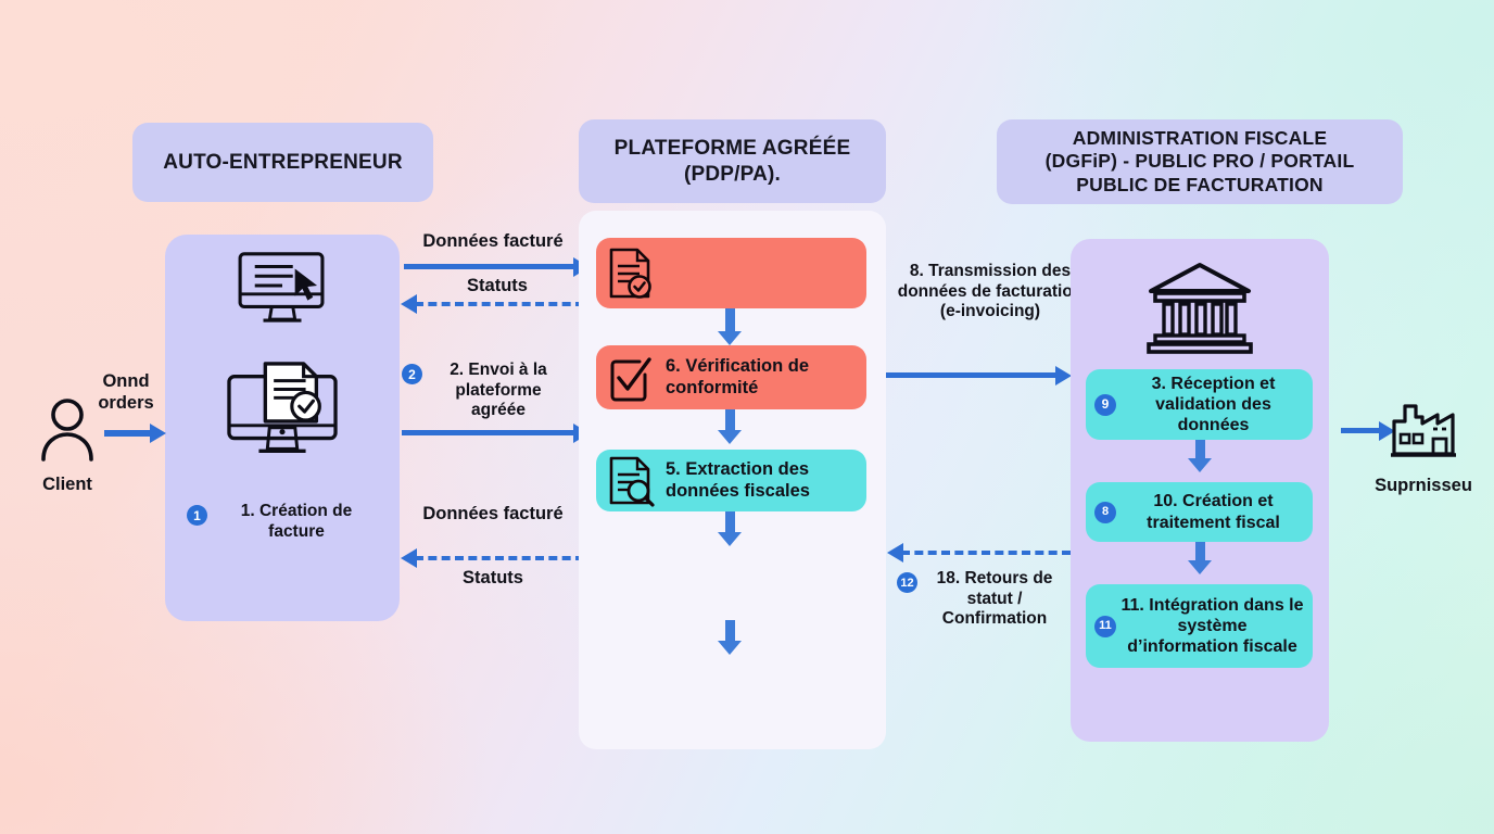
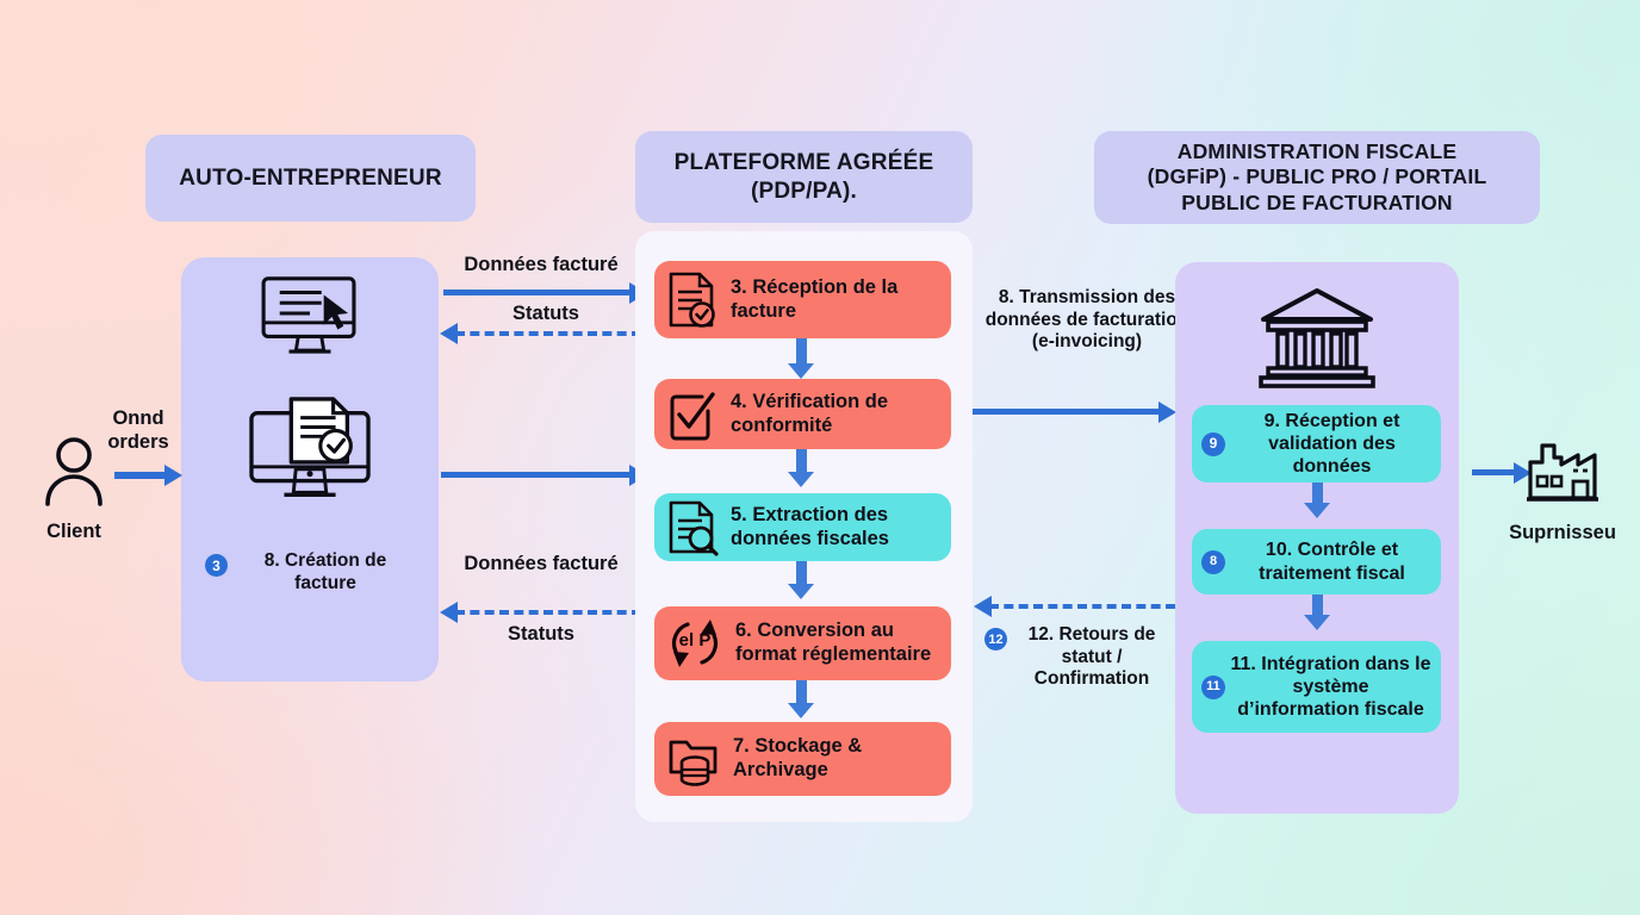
  AUTO-ENTREPRENEUR
- 1
+ 3
- 1. Création de facture
+ 8. Création de facture
  Client
  Onnd orders
  Données facturé
  Statuts
- 2
- 2. Envoi à la plateforme agréée
  Données facturé
  Statuts
  PLATEFORME AGRÉÉE
  (PDP/PA).
+ 3. Réception de la facture
- 6. Vérification de conformité
+ 4. Vérification de conformité
  5. Extraction des données fiscales
+ el P
+ 6. Conversion au format réglementaire
+ 7. Stockage & Archivage
  8. Transmission des données de facturatio (e-invoicing)
  12
- 18. Retours de statut / Confirmation
+ 12. Retours de statut / Confirmation
  ADMINISTRATION FISCALE
  (DGFiP) - PUBLIC PRO / PORTAIL
  PUBLIC DE FACTURATION
  9
- 3. Réception et validation des données
+ 9. Réception et validation des données
  8
- 10. Création et traitement fiscal
+ 10. Contrôle et traitement fiscal
  11
  11. Intégration dans le système d’information fiscale
  Suprnisseu
